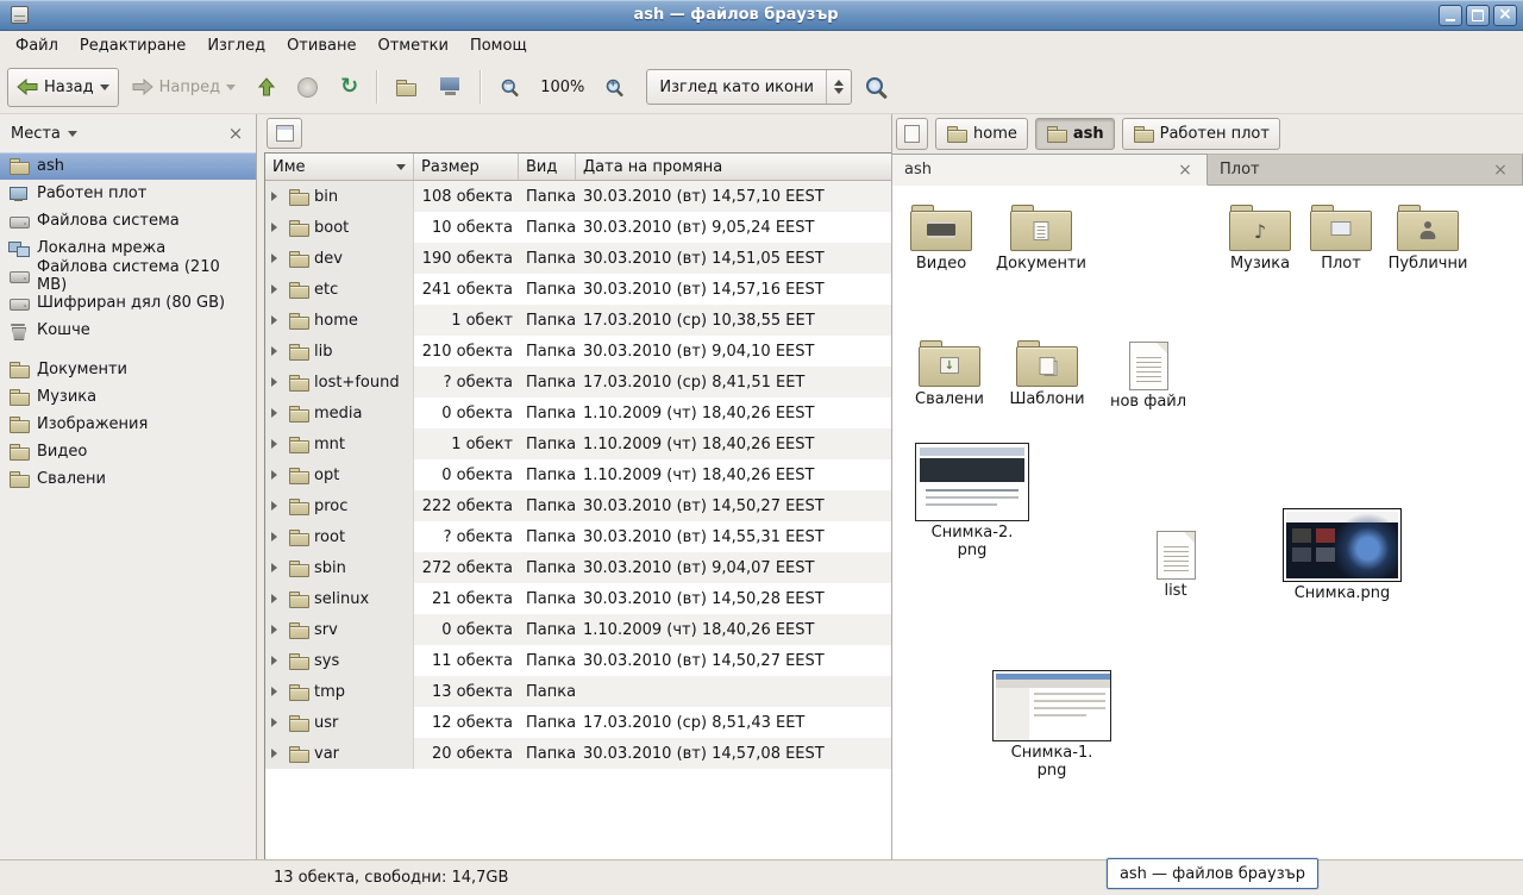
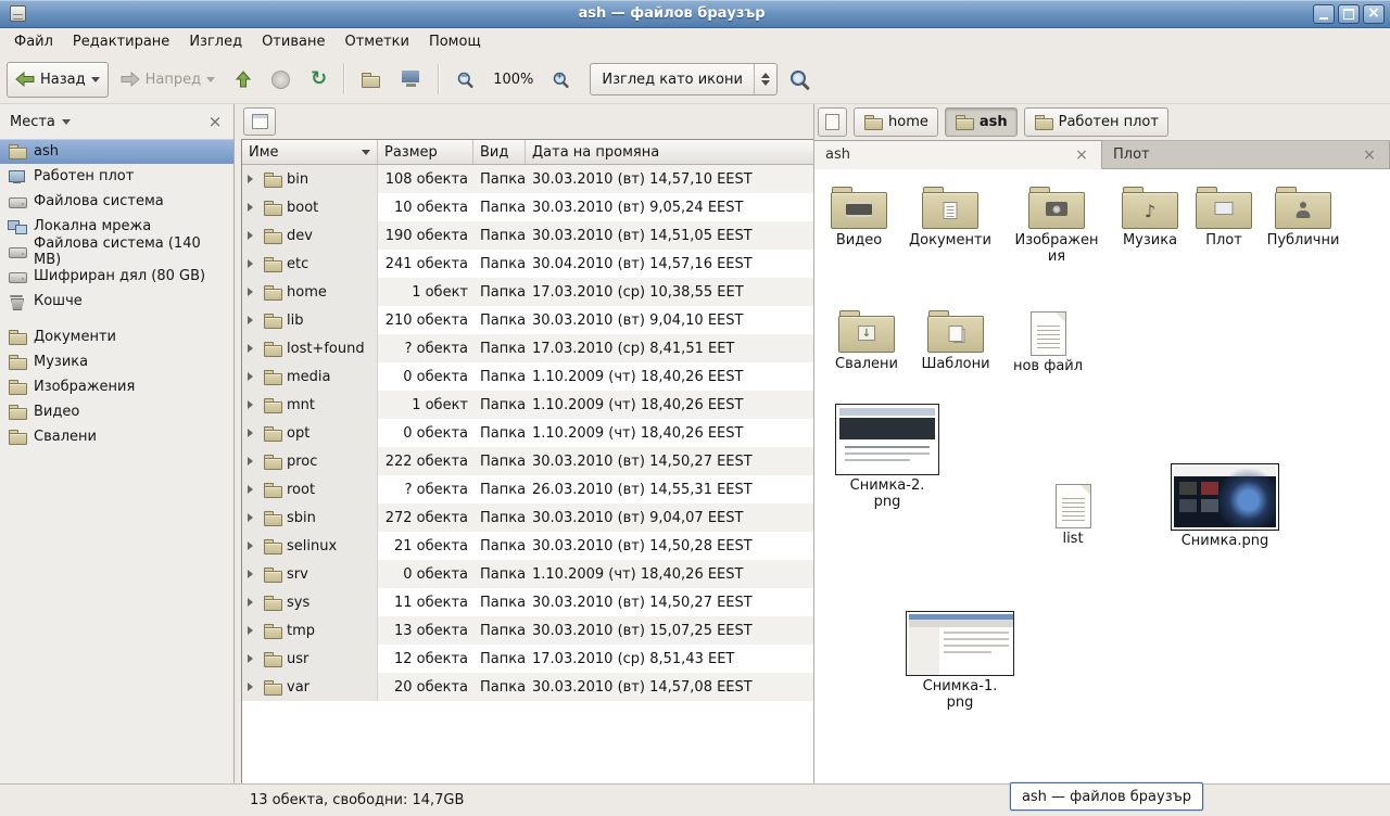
  ash — файлов браузър
  Файл
  Редактиране
  Изглед
  Отиване
  Отметки
  Помощ
  Назад
  Напред
  −
  100%
  +
  Изглед като икони
  Места
  ash
  Работен плот
  Файлова система
  Локална мрежа
- Файлова система (210 MB)
+ Файлова система (140 MB)
  Шифриран дял (80 GB)
  Кошче
  Документи
  Музика
  Изображения
  Видео
  Свалени
  Име
  Размер
  Вид
  Дата на промяна
  bin
  108 обекта
  Папка
  30.03.2010 (вт) 14,57,10 EEST
  boot
  10 обекта
  Папка
  30.03.2010 (вт) 9,05,24 EEST
  dev
  190 обекта
  Папка
  30.03.2010 (вт) 14,51,05 EEST
  etc
  241 обекта
  Папка
- 30.03.2010 (вт) 14,57,16 EEST
+ 30.04.2010 (вт) 14,57,16 EEST
  home
  1 обект
  Папка
  17.03.2010 (ср) 10,38,55 EET
  lib
  210 обекта
  Папка
  30.03.2010 (вт) 9,04,10 EEST
  lost+found
  ? обекта
  Папка
  17.03.2010 (ср) 8,41,51 EET
  media
  0 обекта
  Папка
  1.10.2009 (чт) 18,40,26 EEST
  mnt
  1 обект
  Папка
  1.10.2009 (чт) 18,40,26 EEST
  opt
  0 обекта
  Папка
  1.10.2009 (чт) 18,40,26 EEST
  proc
  222 обекта
  Папка
  30.03.2010 (вт) 14,50,27 EEST
  root
  ? обекта
  Папка
- 30.03.2010 (вт) 14,55,31 EEST
+ 26.03.2010 (вт) 14,55,31 EEST
  sbin
  272 обекта
  Папка
  30.03.2010 (вт) 9,04,07 EEST
  selinux
  21 обекта
  Папка
  30.03.2010 (вт) 14,50,28 EEST
  srv
  0 обекта
  Папка
  1.10.2009 (чт) 18,40,26 EEST
  sys
  11 обекта
  Папка
  30.03.2010 (вт) 14,50,27 EEST
  tmp
  13 обекта
  Папка
+ 30.03.2010 (вт) 15,07,25 EEST
  usr
  12 обекта
  Папка
  17.03.2010 (ср) 8,51,43 EET
  var
  20 обекта
  Папка
  30.03.2010 (вт) 14,57,08 EEST
  home
  ash
  Работен плот
  ash
  Плот
  Видео
  Документи
+ Изображен
+ ия
  Музика
  Плот
  Публични
  Свалени
  Шаблони
  нов файл
  Снимка-2.
  png
  list
  Снимка.png
  Снимка-1.
  png
  13 обекта, свободни: 14,7GB
  ash — файлов браузър
